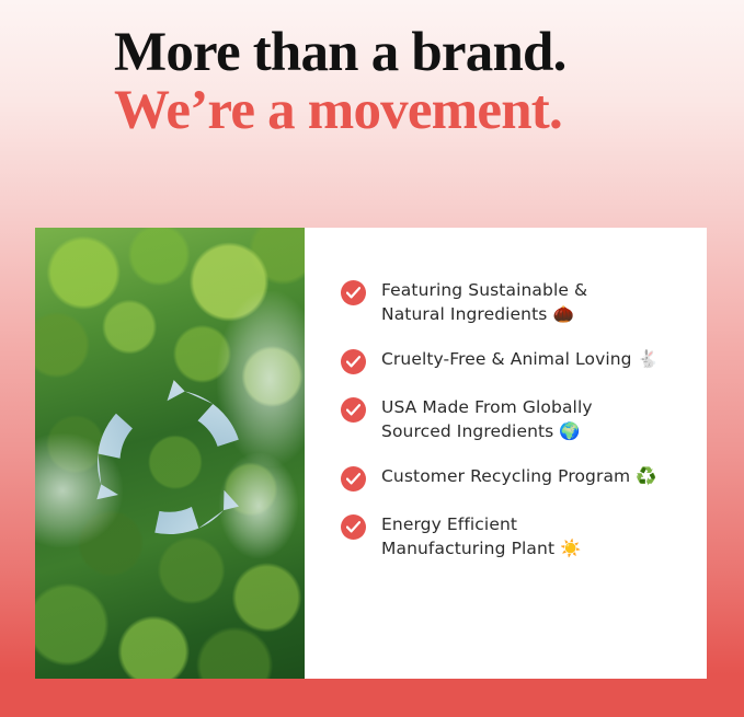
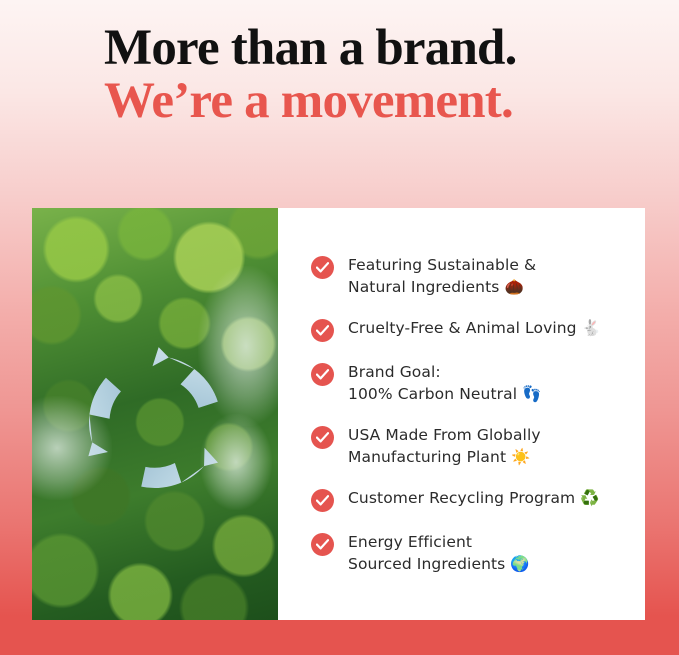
  More than a brand.
  We’re a movement.
  Featuring Sustainable &
  Natural Ingredients 🌰
  Cruelty-Free & Animal Loving 🐇
+ Brand Goal:
+ 100% Carbon Neutral 👣
  USA Made From Globally
- Sourced Ingredients 🌍
+ Manufacturing Plant ☀️
  Customer Recycling Program ♻️
  Energy Efficient
- Manufacturing Plant ☀️
+ Sourced Ingredients 🌍
